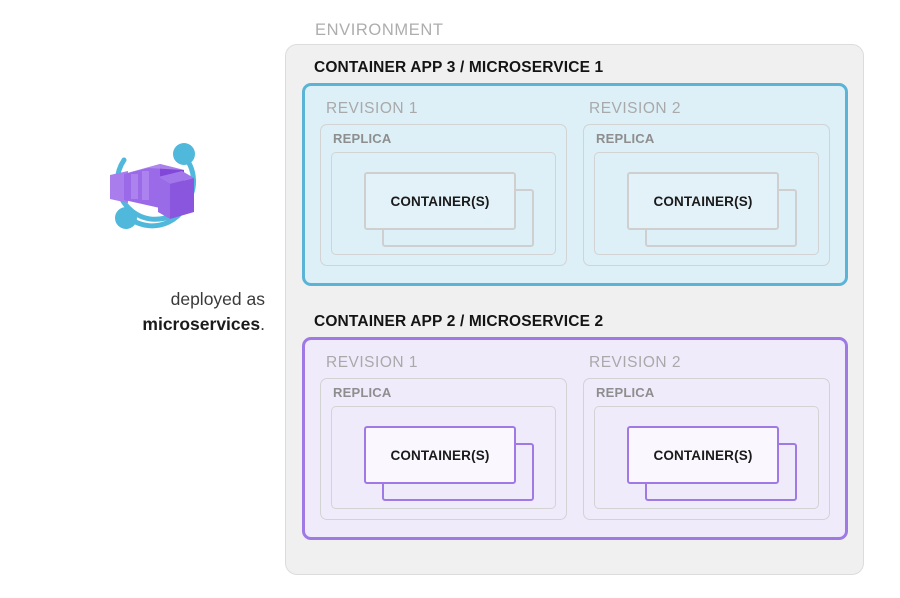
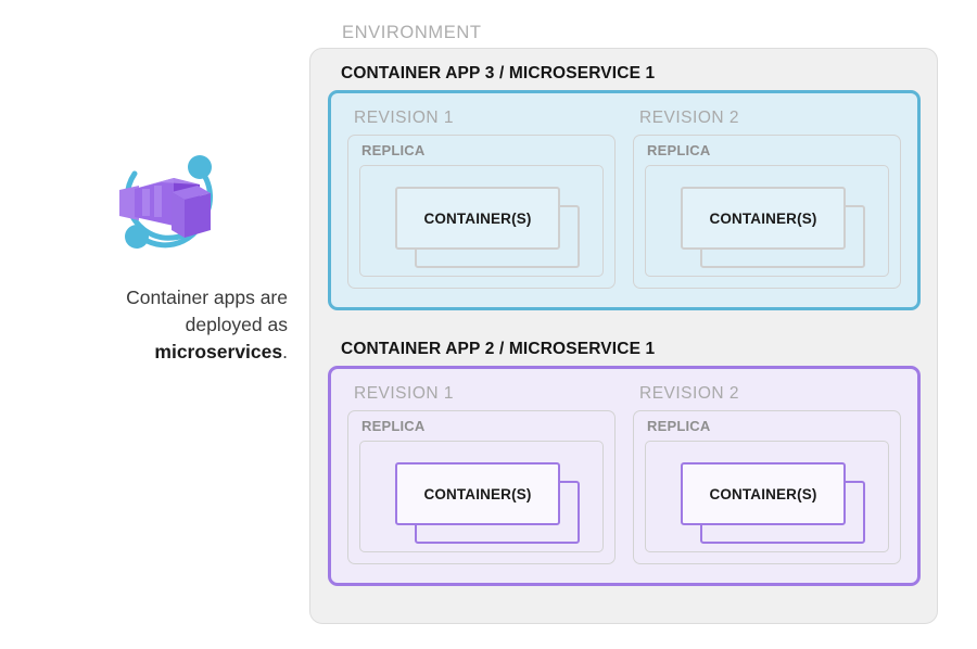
+ Container apps are
  deployed as
  microservices.
  ENVIRONMENT
  CONTAINER APP 3 / MICROSERVICE 1
  REVISION 1
  REPLICA
  CONTAINER(S)
  REVISION 2
  REPLICA
  CONTAINER(S)
- CONTAINER APP 2 / MICROSERVICE 2
+ CONTAINER APP 2 / MICROSERVICE 1
  REVISION 1
  REPLICA
  CONTAINER(S)
  REVISION 2
  REPLICA
  CONTAINER(S)
